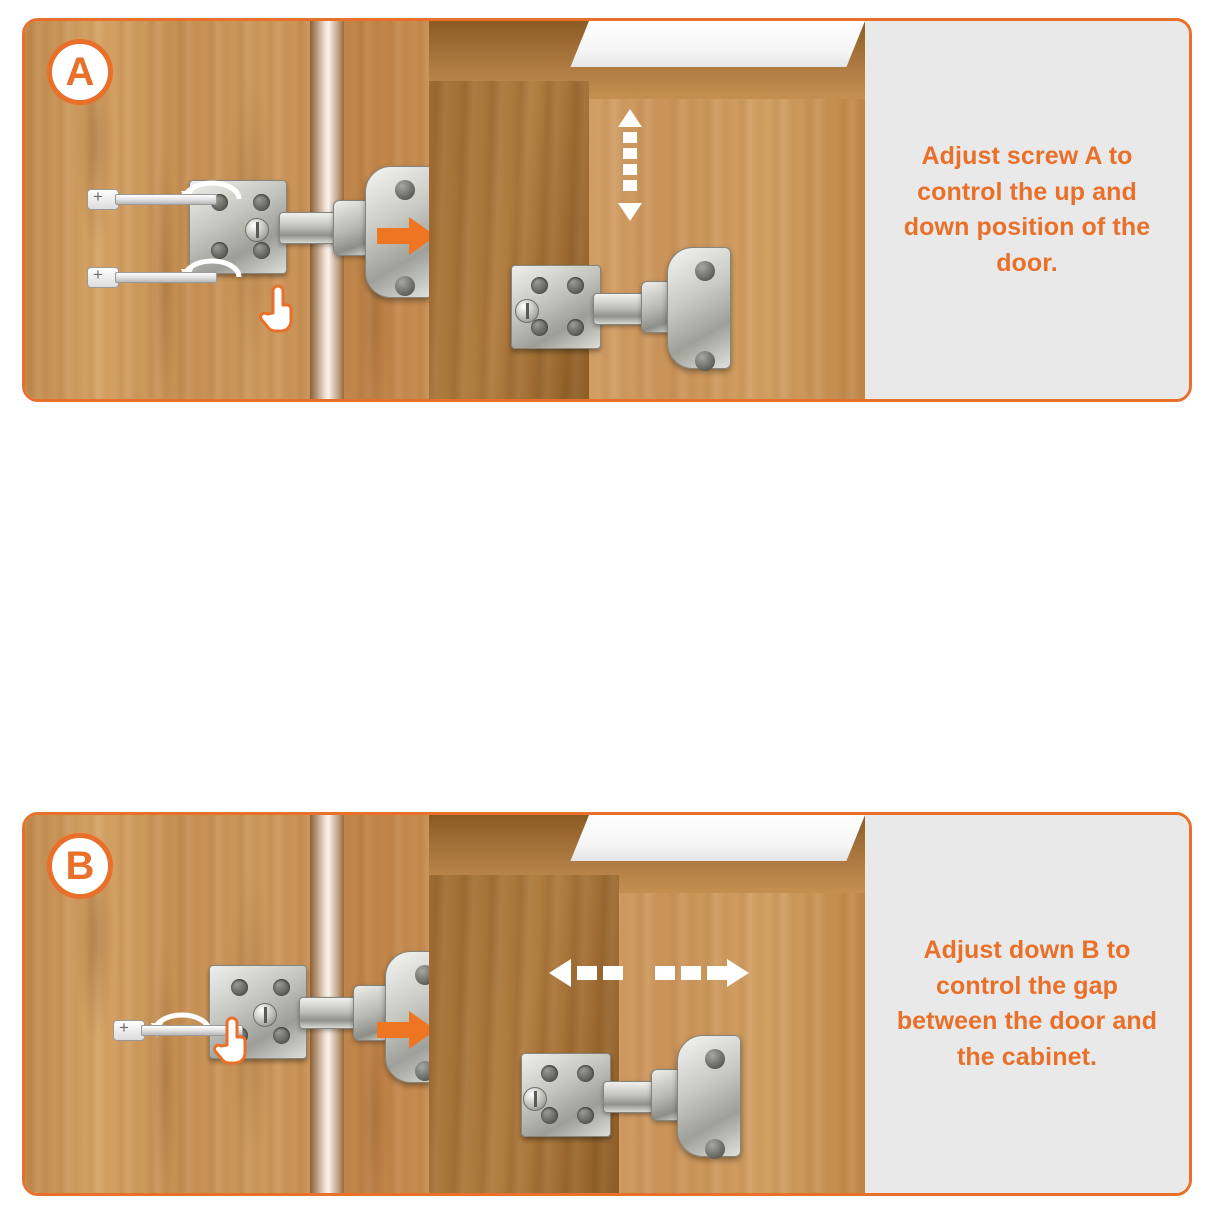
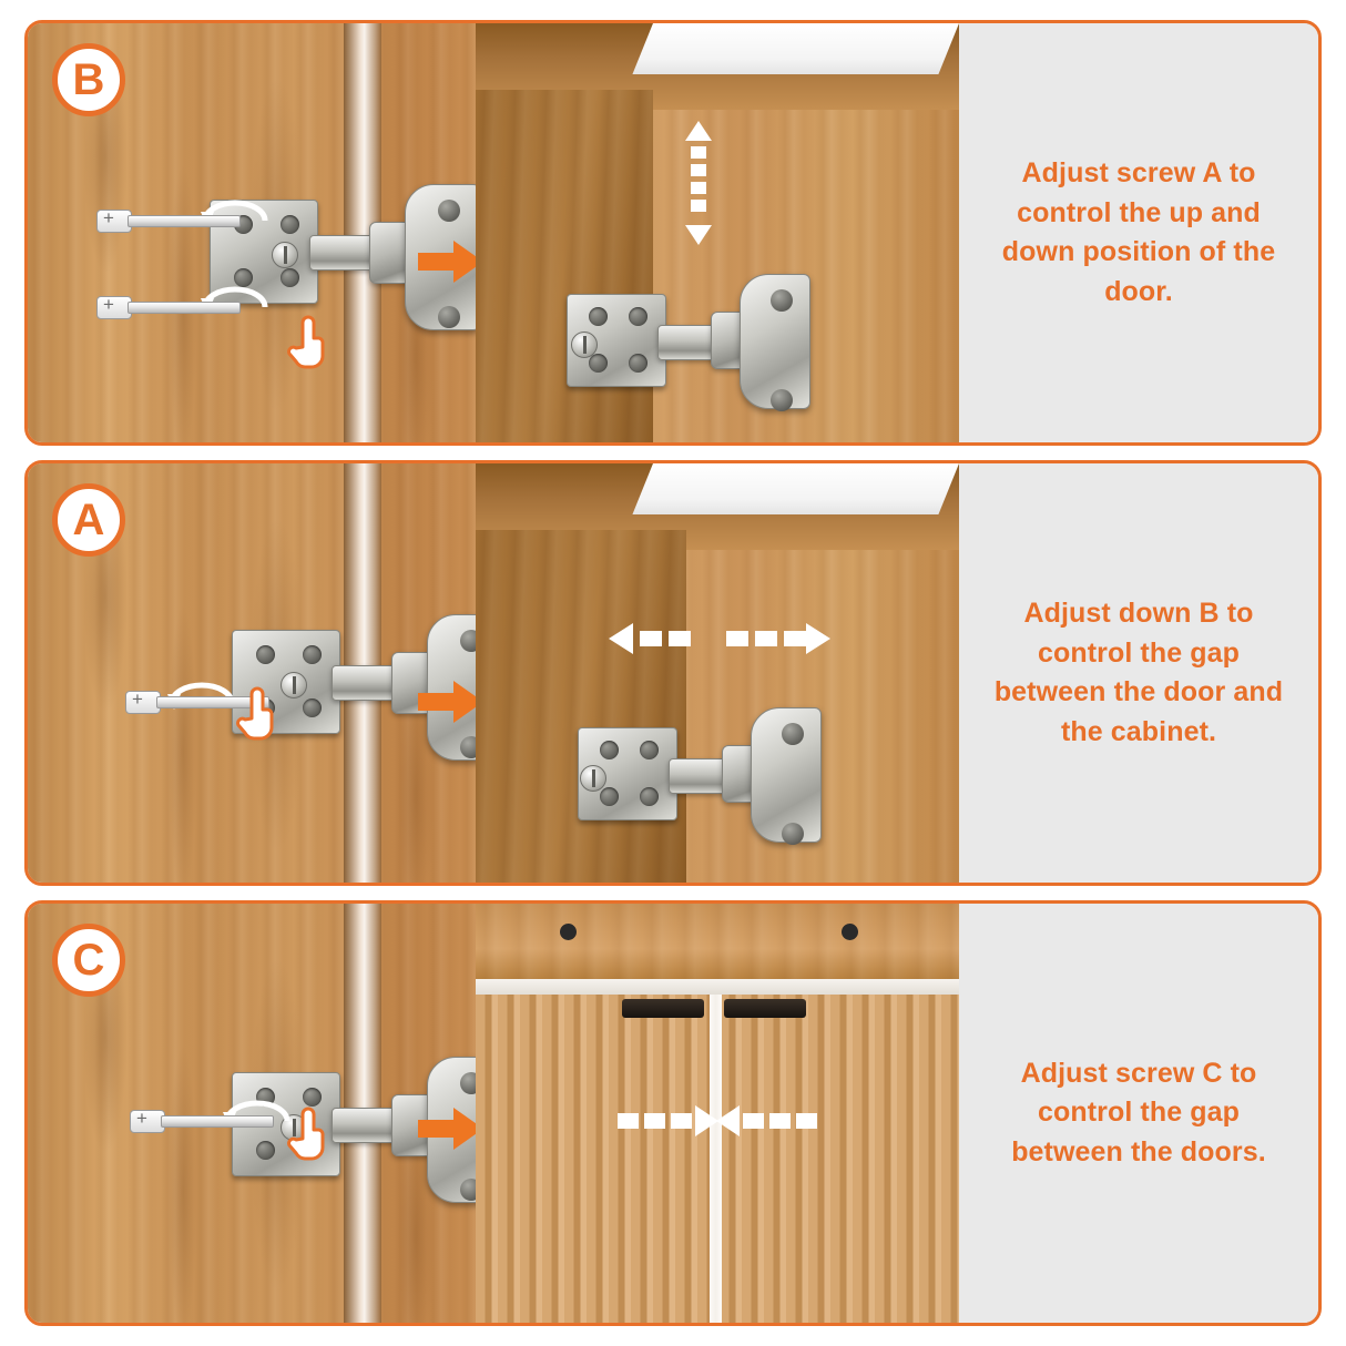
- A
+ B
  Adjust screw A to control the up and down position of the door.
- B
+ A
  Adjust down B to control the gap between the door and the cabinet.
+ C
+ Adjust screw C to control the gap between the doors.
